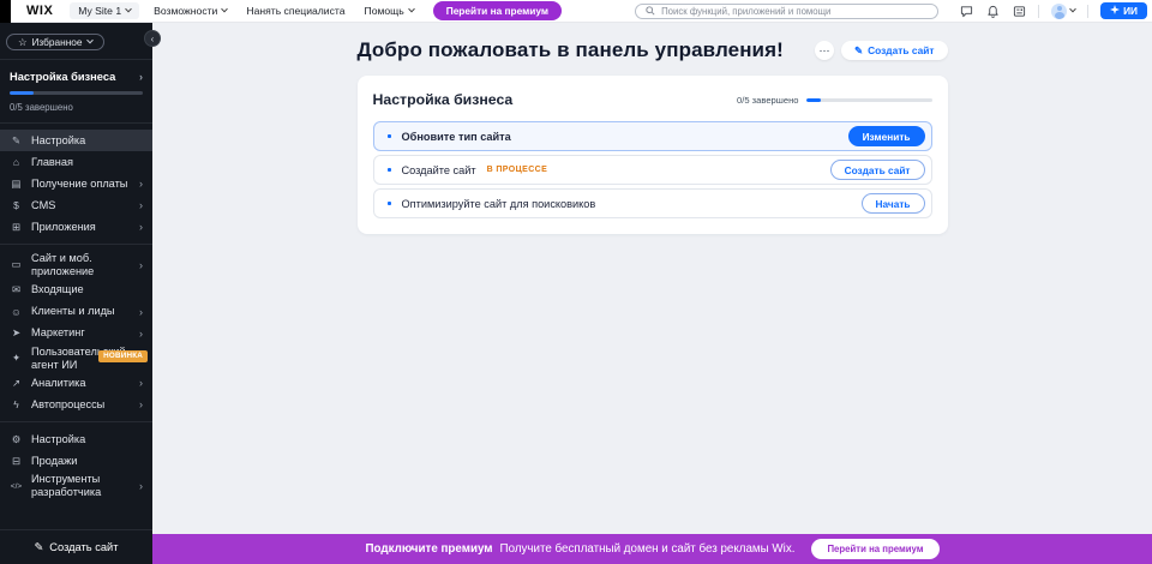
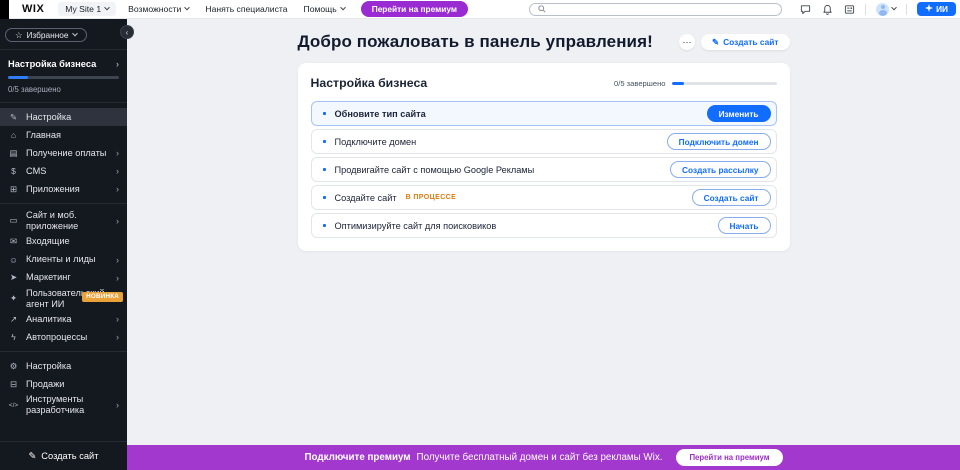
  WIX
  My Site 1
  Возможности
  Нанять специалиста
  Помощь
  Перейти на премиум
- Поиск функций, приложений и помощи
  ИИ
  ☆
  Избранное
  ‹
  Настройка бизнеса
  ›
  0/5 завершено
  ✎
  Настройка
  ⌂
  Главная
  ▤
  Получение оплаты
  ›
  $
  CMS
  ›
  ⊞
  Приложения
  ›
  ▭
  Сайт и моб. приложение
  ›
  ✉
  Входящие
  ☺
  Клиенты и лиды
  ›
  ➤
  Маркетинг
  ›
  ✦
  Пользовател агент ИИ
  ↗
  Аналитика
  ›
  ϟ
  Автопроцессы
  ›
  ⚙
  Настройка
  ⊟
  Продажи
  Инструменты разработчика
  ›
  ✎
  Создать сайт
  Добро пожаловать в панель управления!
  ⋯
  ✎
  Создать сайт
  Настройка бизнеса
  0/5 завершено
  Обновите тип сайта
  Изменить
+ Подключите домен
+ Подключить домен
+ Продвигайте сайт с помощью Google Рекламы
+ Создать рассылку
  Создайте сайт
  Создать сайт
  Оптимизируйте сайт для поисковиков
  Начать
  Подключите премиум
  Получите бесплатный домен и сайт без рекламы Wix.
  Перейти на премиум
